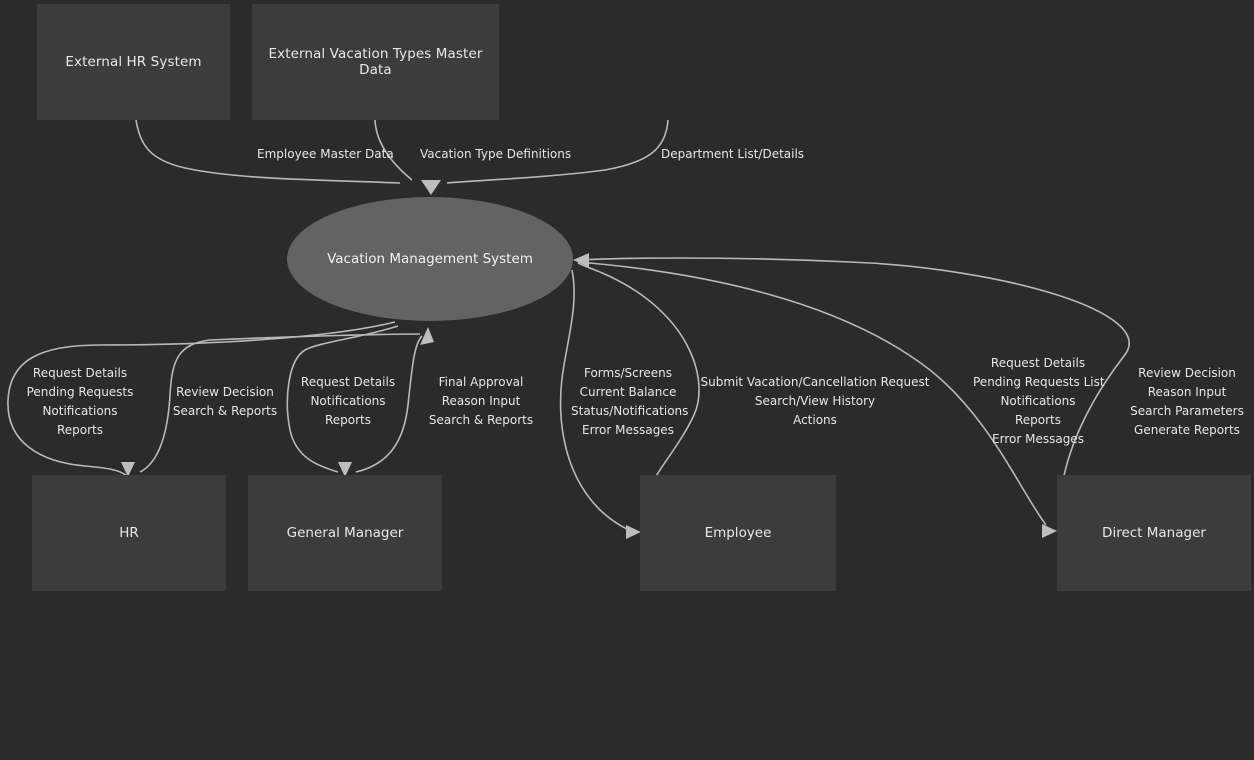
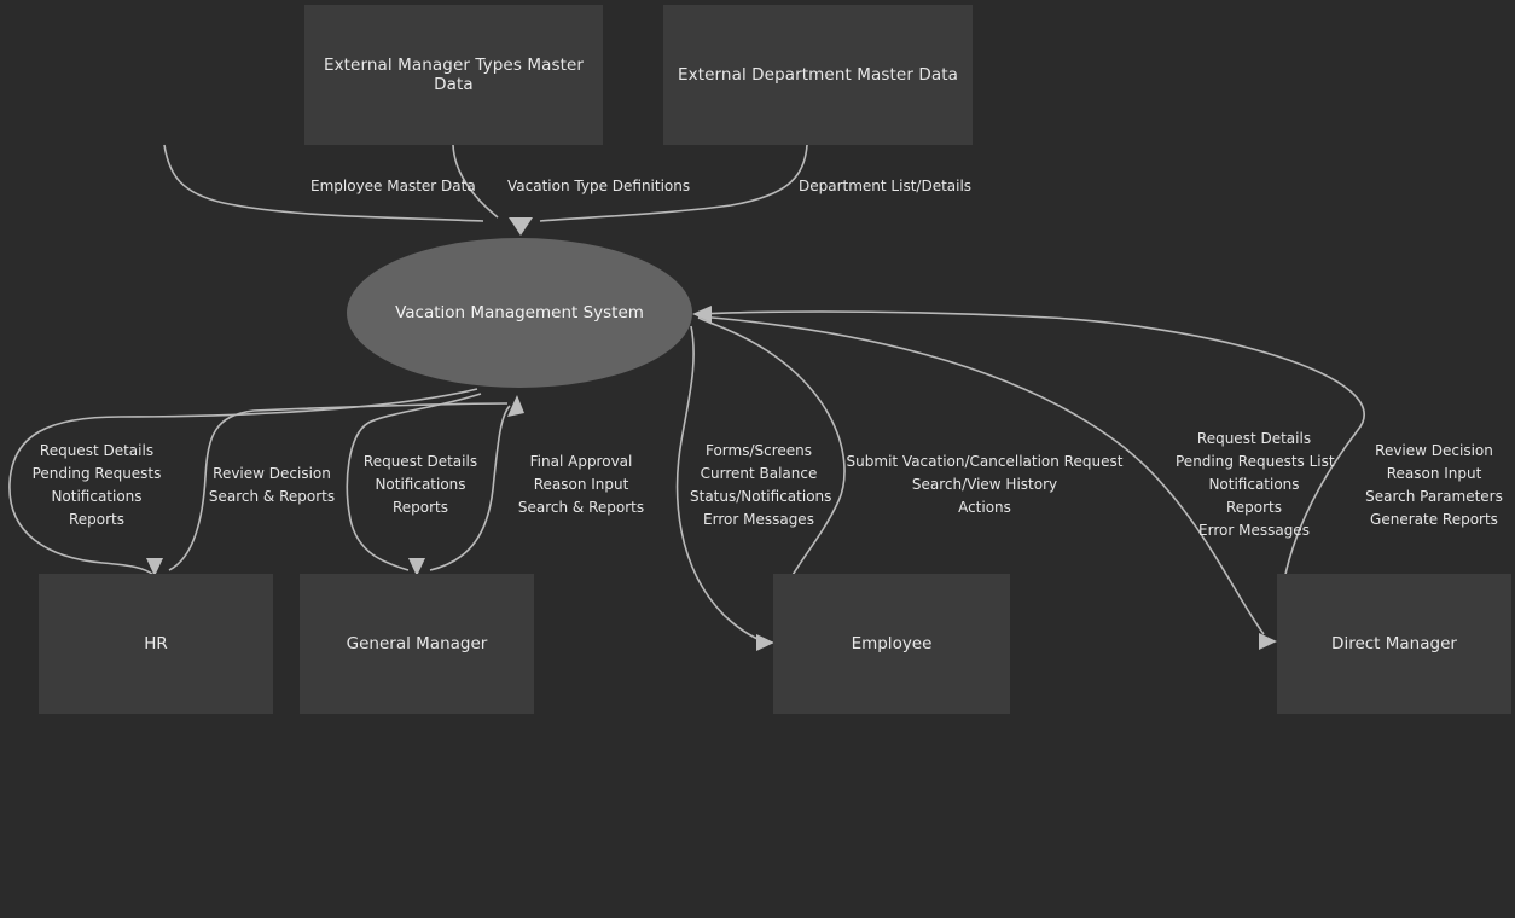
- External HR System
- External Vacation Types Master Data
+ External Manager Types Master Data
+ External Department Master Data
  Vacation Management System
  HR
  General Manager
  Employee
  Direct Manager
  Employee Master Data
  Vacation Type Definitions
  Department List/Details
  Request Details
  Pending Requests
  Notifications
  Reports
  Review Decision
  Search & Reports
  Request Details
  Notifications
  Reports
  Final Approval
  Reason Input
  Search & Reports
  Forms/Screens
  Current Balance
  Status/Notifications
  Error Messages
  Submit Vacation/Cancellation Request
  Search/View History
  Actions
  Request Details
  Pending Requests List
  Notifications
  Reports
  Error Messages
  Review Decision
  Reason Input
  Search Parameters
  Generate Reports
